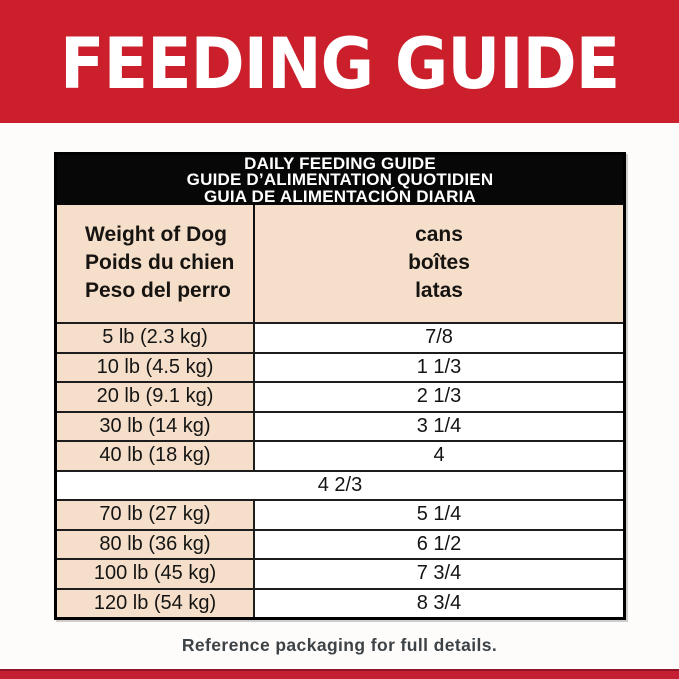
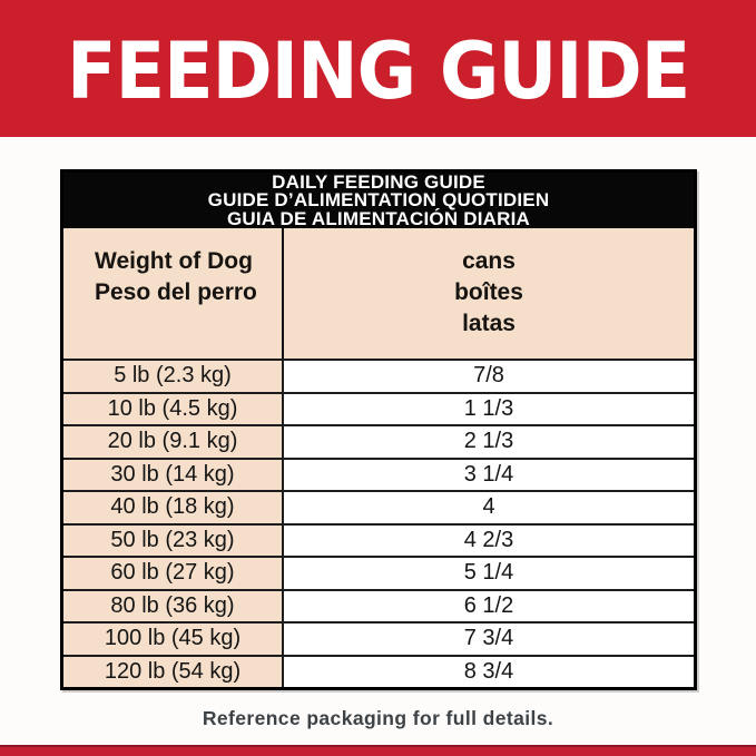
  FEEDING GUIDE
  DAILY FEEDING GUIDE
  GUIDE D’ALIMENTATION QUOTIDIEN
  GUIA DE ALIMENTACIÓN DIARIA
  Weight of Dog
- Poids du chien
  Peso del perro
  cans
  boîtes
  latas
  5 lb (2.3 kg)
  7/8
  10 lb (4.5 kg)
  1 1/3
  20 lb (9.1 kg)
  2 1/3
  30 lb (14 kg)
  3 1/4
  40 lb (18 kg)
  4
+ 50 lb (23 kg)
  4 2/3
- 70 lb (27 kg)
+ 60 lb (27 kg)
  5 1/4
  80 lb (36 kg)
  6 1/2
  100 lb (45 kg)
  7 3/4
  120 lb (54 kg)
  8 3/4
  Reference packaging for full details.
